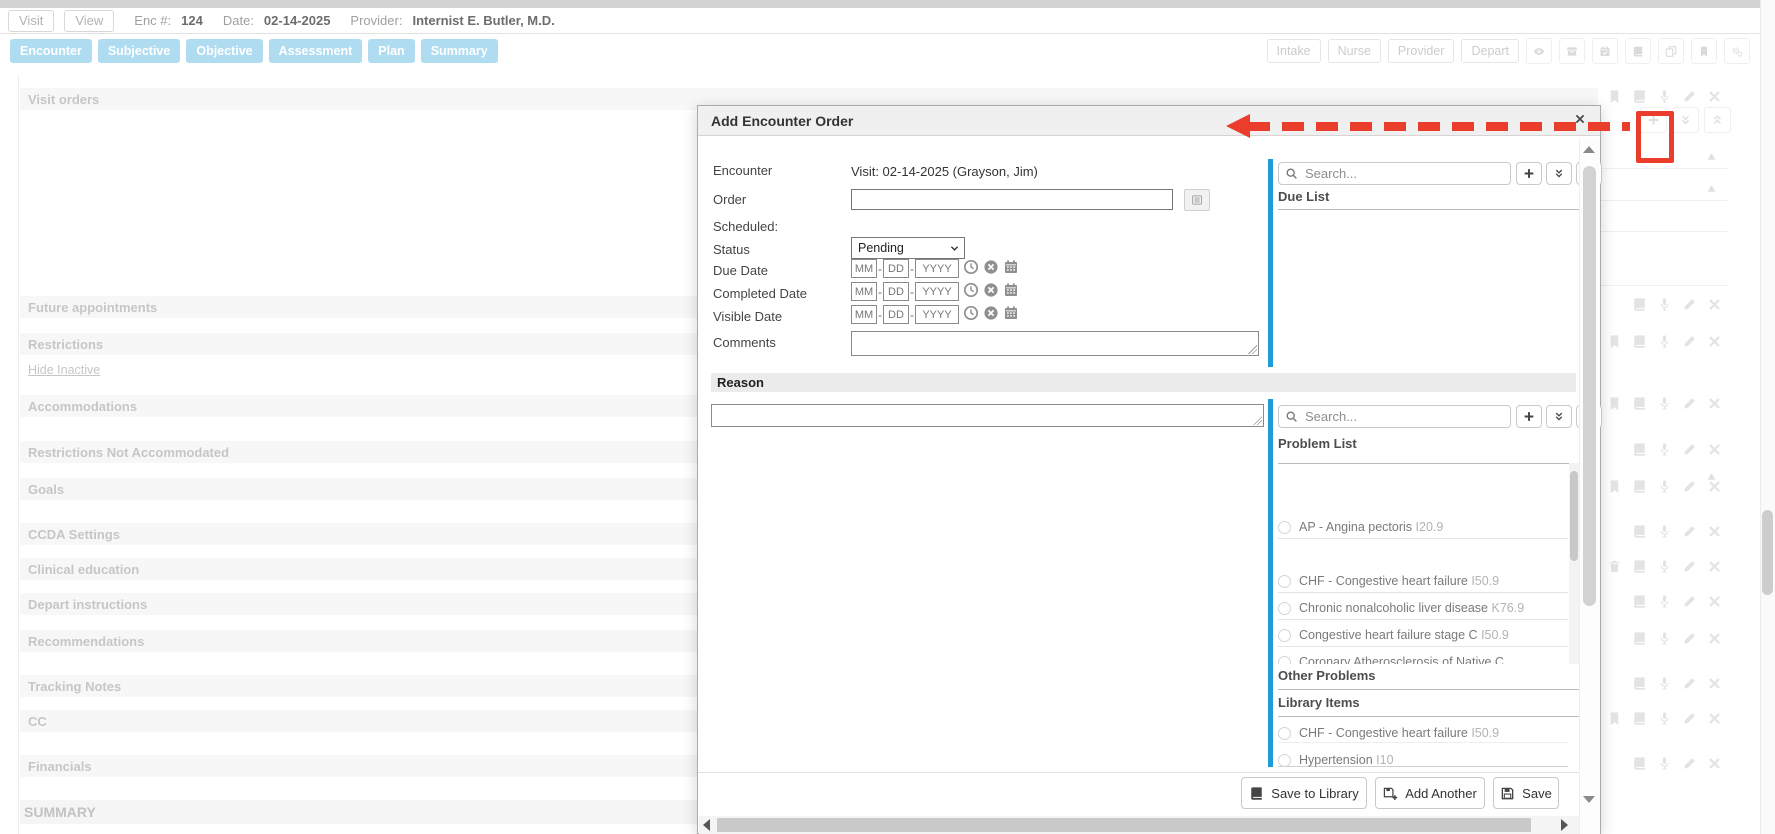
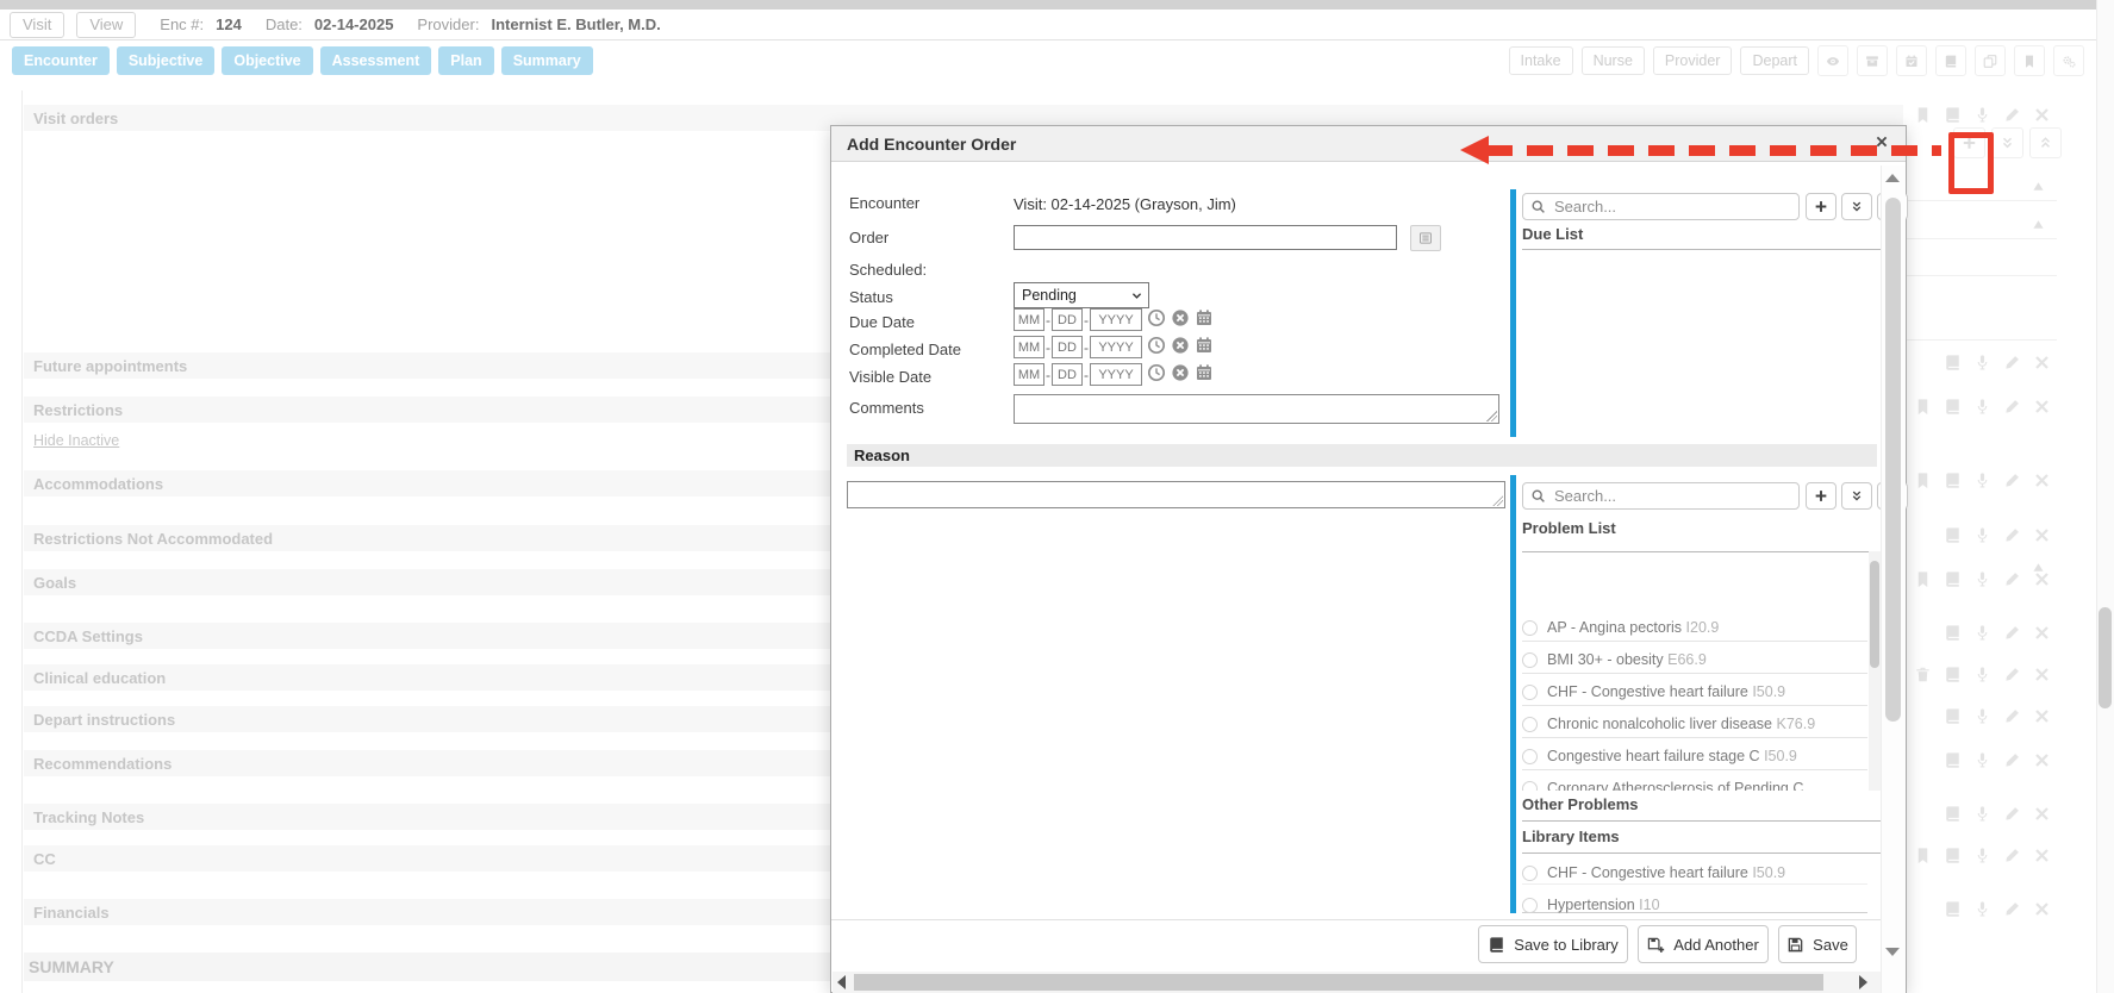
  Visit
  View
  Enc #:
  124
  Date:
  02-14-2025
  Provider:
  Internist E. Butler, M.D.
  Encounter
  Subjective
  Objective
  Assessment
  Plan
  Summary
  Intake
  Nurse
  Provider
  Depart
  Visit orders
  Future appointments
  Restrictions
  Hide Inactive
  Accommodations
  Restrictions Not Accommodated
  Goals
  CCDA Settings
  Clinical education
  Depart instructions
  Recommendations
  Tracking Notes
  CC
  Financials
  SUMMARY
  Add Encounter Order
  Encounter
  Visit: 02-14-2025 (Grayson, Jim)
  Order
  Scheduled:
  Status
  Pending
  Due Date
  MM
  -
  DD
  -
  YYYY
  Completed Date
  MM
  -
  DD
  -
  YYYY
  Visible Date
  MM
  -
  DD
  -
  YYYY
  Comments
  Search...
  Due List
  Reason
  Search...
  Problem List
  AP - Angina pectoris I20.9
+ BMI 30+ - obesity E66.9
  CHF - Congestive heart failure I50.9
  Chronic nonalcoholic liver disease K76.9
  Congestive heart failure stage C I50.9
- Coronary Atherosclerosis of Native C
+ Coronary Atherosclerosis of Pending C
  Other Problems
  Library Items
  CHF - Congestive heart failure I50.9
  Hypertension I10
  Save to Library
  Add Another
  Save
